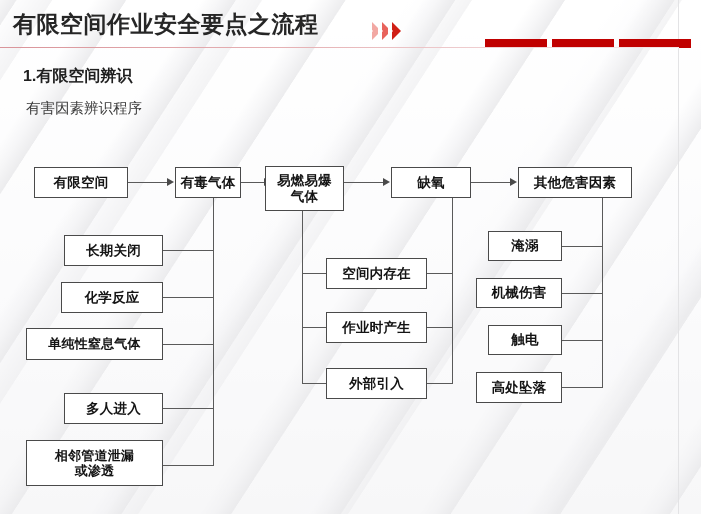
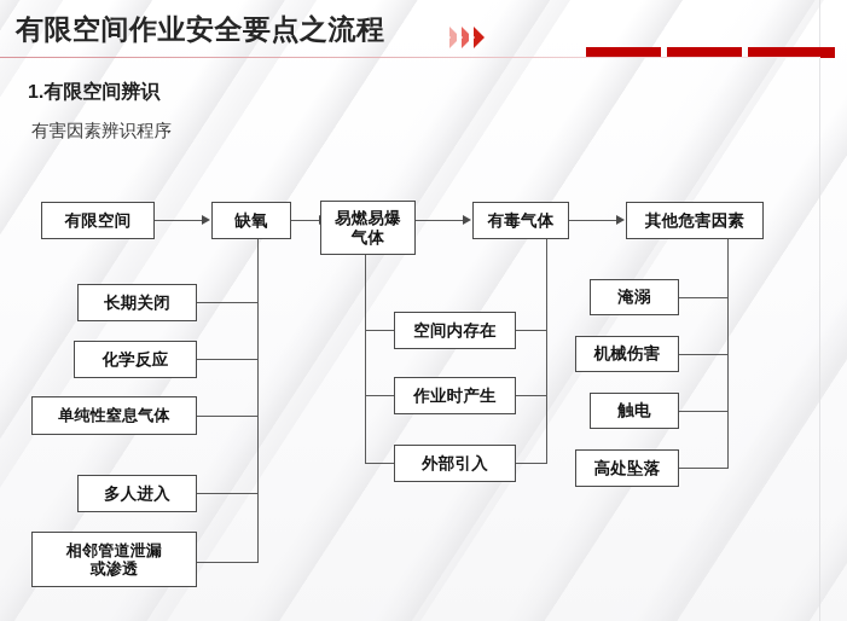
  有限空间作业安全要点之流程
  1.有限空间辨识
  有害因素辨识程序
  有限空间
- 有毒气体
+ 缺氧
  易燃易爆
  气体
- 缺氧
+ 有毒气体
  其他危害因素
  长期关闭
  化学反应
  单纯性窒息气体
  多人进入
  相邻管道泄漏
  或渗透
  空间内存在
  作业时产生
  外部引入
  淹溺
  机械伤害
  触电
  高处坠落
